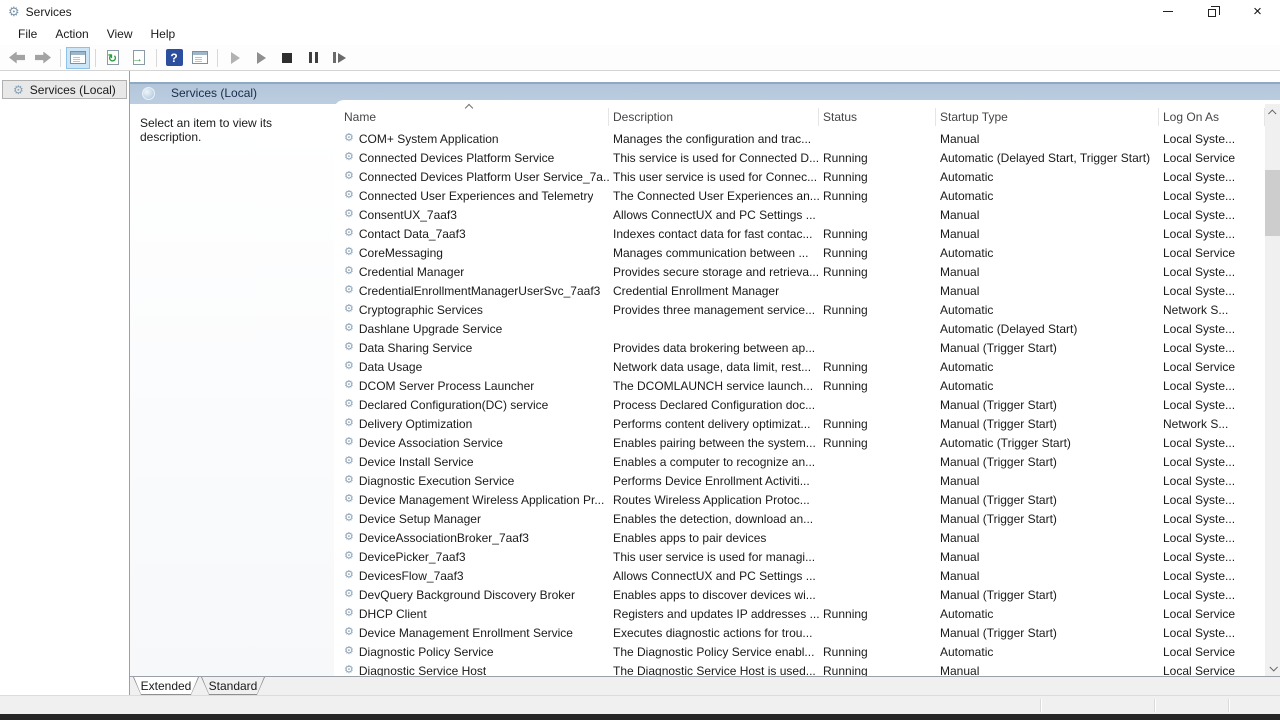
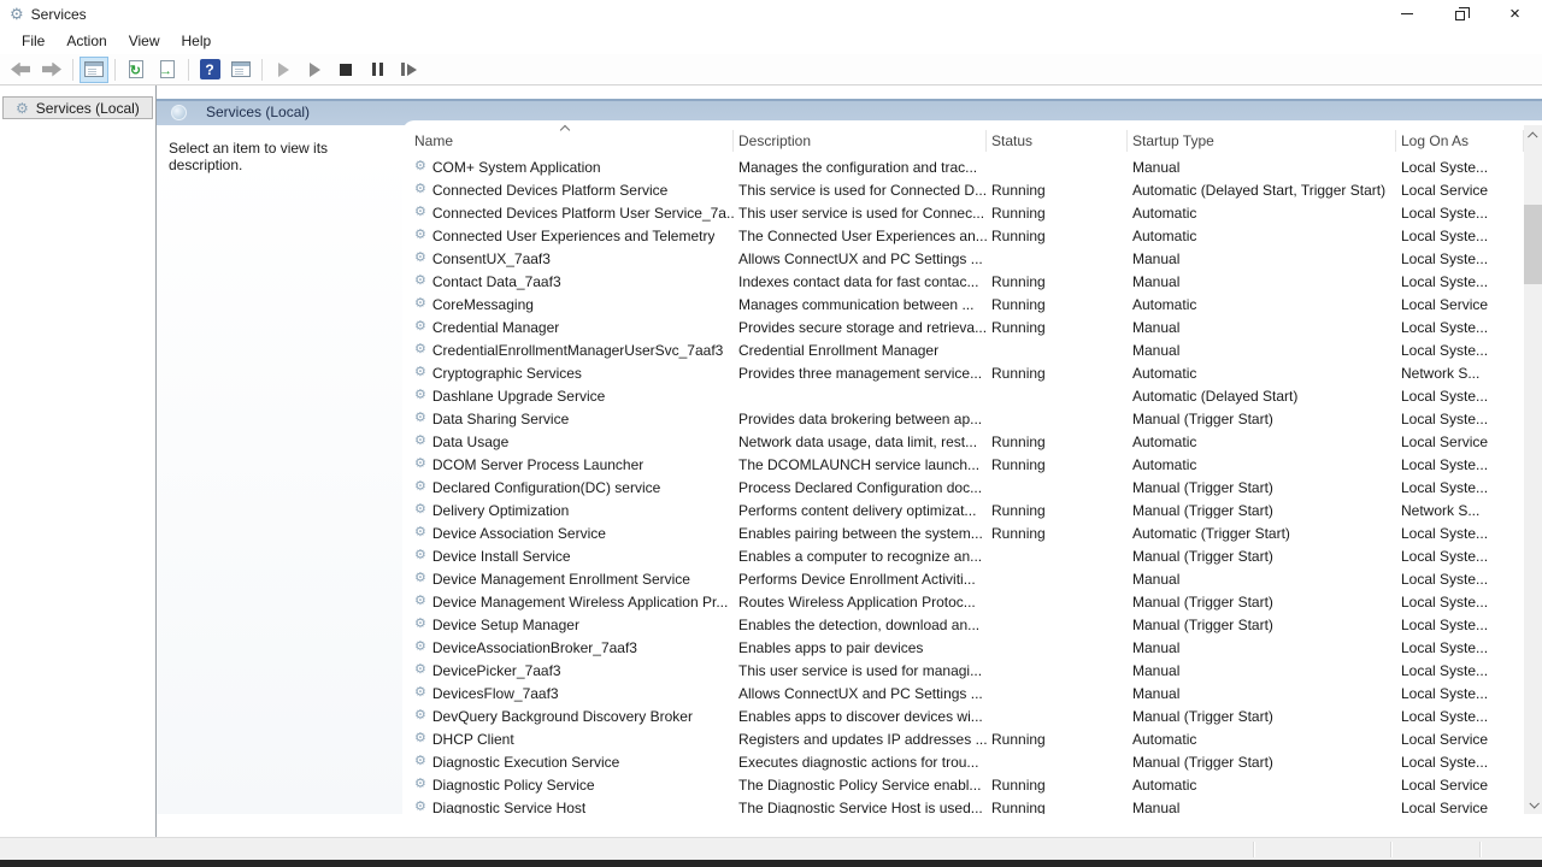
  ⚙
  Services
  ×
  File
  Action
  View
  Help
  ↻
  →
  ?
  ⚙
  Services (Local)
  Services (Local)
  Select an item to view its description.
  Name
  Description
  Status
  Startup Type
  Log On As
  ⚙
  COM+ System Application
  Manages the configuration and trac...
  Manual
  Local Syste...
  ⚙
  Connected Devices Platform Service
  This service is used for Connected D...
  Running
  Automatic (Delayed Start, Trigger Start)
  Local Service
  ⚙
  Connected Devices Platform User Service_7a..
  This user service is used for Connec...
  Running
  Automatic
  Local Syste...
  ⚙
  Connected User Experiences and Telemetry
  The Connected User Experiences an...
  Running
  Automatic
  Local Syste...
  ⚙
  ConsentUX_7aaf3
  Allows ConnectUX and PC Settings ...
  Manual
  Local Syste...
  ⚙
  Contact Data_7aaf3
  Indexes contact data for fast contac...
  Running
  Manual
  Local Syste...
  ⚙
  CoreMessaging
  Manages communication between ...
  Running
  Automatic
  Local Service
  ⚙
  Credential Manager
  Provides secure storage and retrieva...
  Running
  Manual
  Local Syste...
  ⚙
  CredentialEnrollmentManagerUserSvc_7aaf3
  Credential Enrollment Manager
  Manual
  Local Syste...
  ⚙
  Cryptographic Services
  Provides three management service...
  Running
  Automatic
  Network S...
  ⚙
  Dashlane Upgrade Service
  Automatic (Delayed Start)
  Local Syste...
  ⚙
  Data Sharing Service
  Provides data brokering between ap...
  Manual (Trigger Start)
  Local Syste...
  ⚙
  Data Usage
  Network data usage, data limit, rest...
  Running
  Automatic
  Local Service
  ⚙
  DCOM Server Process Launcher
  The DCOMLAUNCH service launch...
  Running
  Automatic
  Local Syste...
  ⚙
  Declared Configuration(DC) service
  Process Declared Configuration doc...
  Manual (Trigger Start)
  Local Syste...
  ⚙
  Delivery Optimization
  Performs content delivery optimizat...
  Running
  Manual (Trigger Start)
  Network S...
  ⚙
  Device Association Service
  Enables pairing between the system...
  Running
  Automatic (Trigger Start)
  Local Syste...
  ⚙
  Device Install Service
  Enables a computer to recognize an...
  Manual (Trigger Start)
  Local Syste...
  ⚙
- Diagnostic Execution Service
+ Device Management Enrollment Service
  Performs Device Enrollment Activiti...
  Manual
  Local Syste...
  ⚙
  Device Management Wireless Application Pr...
  Routes Wireless Application Protoc...
  Manual (Trigger Start)
  Local Syste...
  ⚙
  Device Setup Manager
  Enables the detection, download an...
  Manual (Trigger Start)
  Local Syste...
  ⚙
  DeviceAssociationBroker_7aaf3
  Enables apps to pair devices
  Manual
  Local Syste...
  ⚙
  DevicePicker_7aaf3
  This user service is used for managi...
  Manual
  Local Syste...
  ⚙
  DevicesFlow_7aaf3
  Allows ConnectUX and PC Settings ...
  Manual
  Local Syste...
  ⚙
  DevQuery Background Discovery Broker
  Enables apps to discover devices wi...
  Manual (Trigger Start)
  Local Syste...
  ⚙
  DHCP Client
  Registers and updates IP addresses ...
  Running
  Automatic
  Local Service
  ⚙
- Device Management Enrollment Service
+ Diagnostic Execution Service
  Executes diagnostic actions for trou...
  Manual (Trigger Start)
  Local Syste...
  ⚙
  Diagnostic Policy Service
  The Diagnostic Policy Service enabl...
  Running
  Automatic
  Local Service
  ⚙
  Diagnostic Service Host
  The Diagnostic Service Host is used...
  Running
  Manual
  Local Service
- Extended
- Standard
